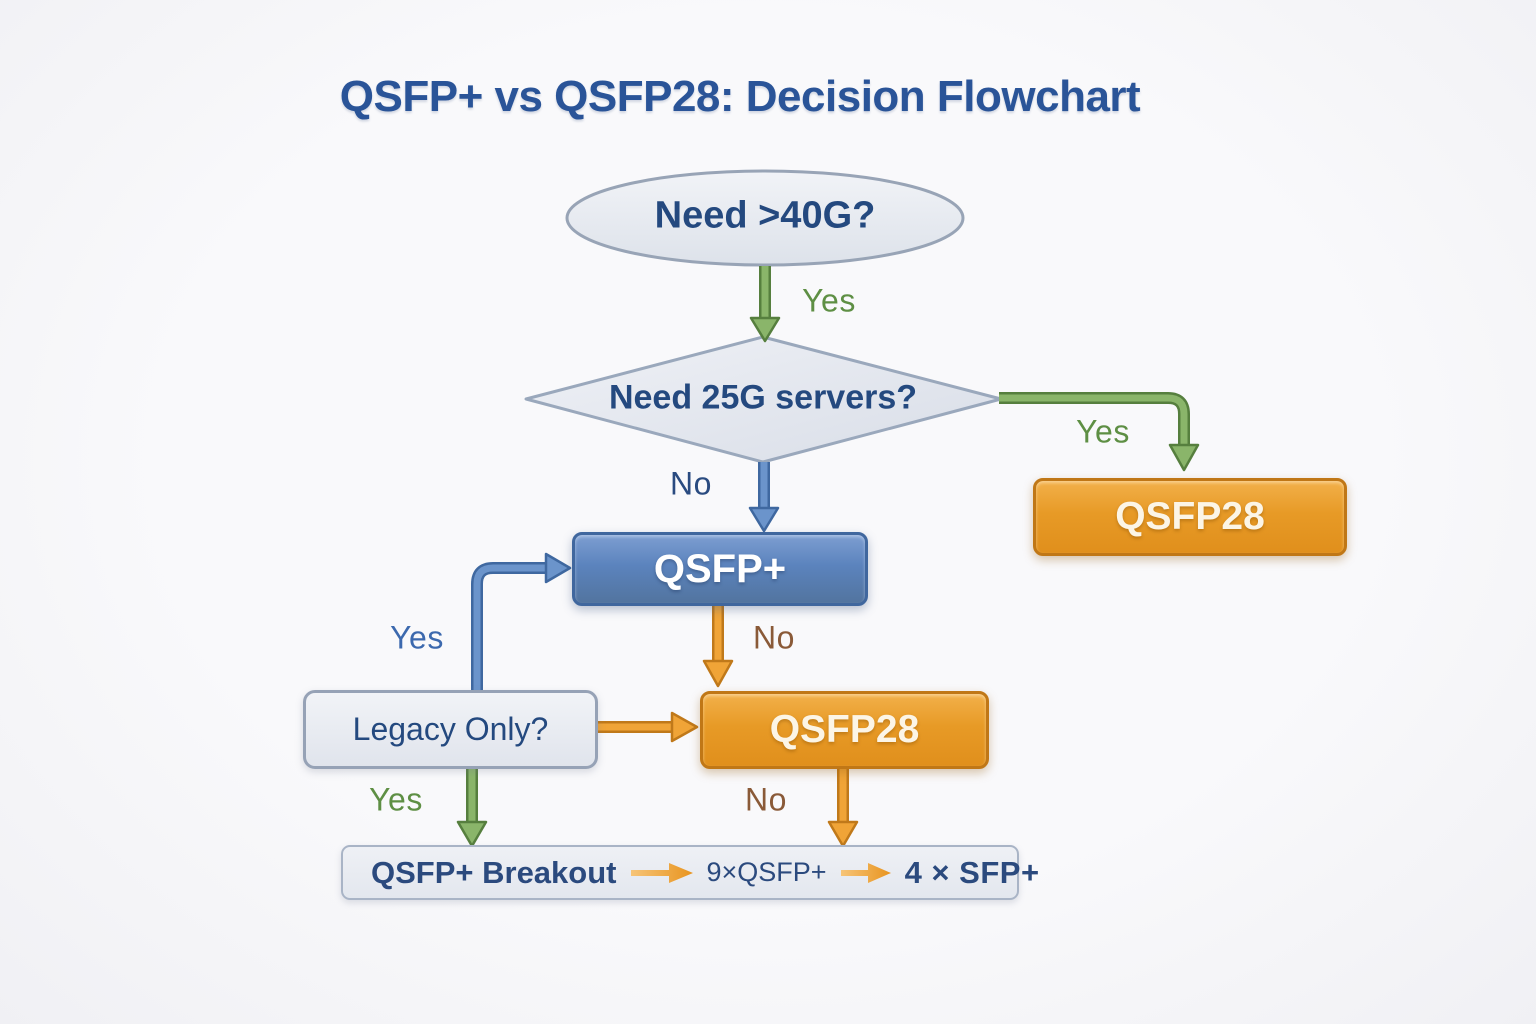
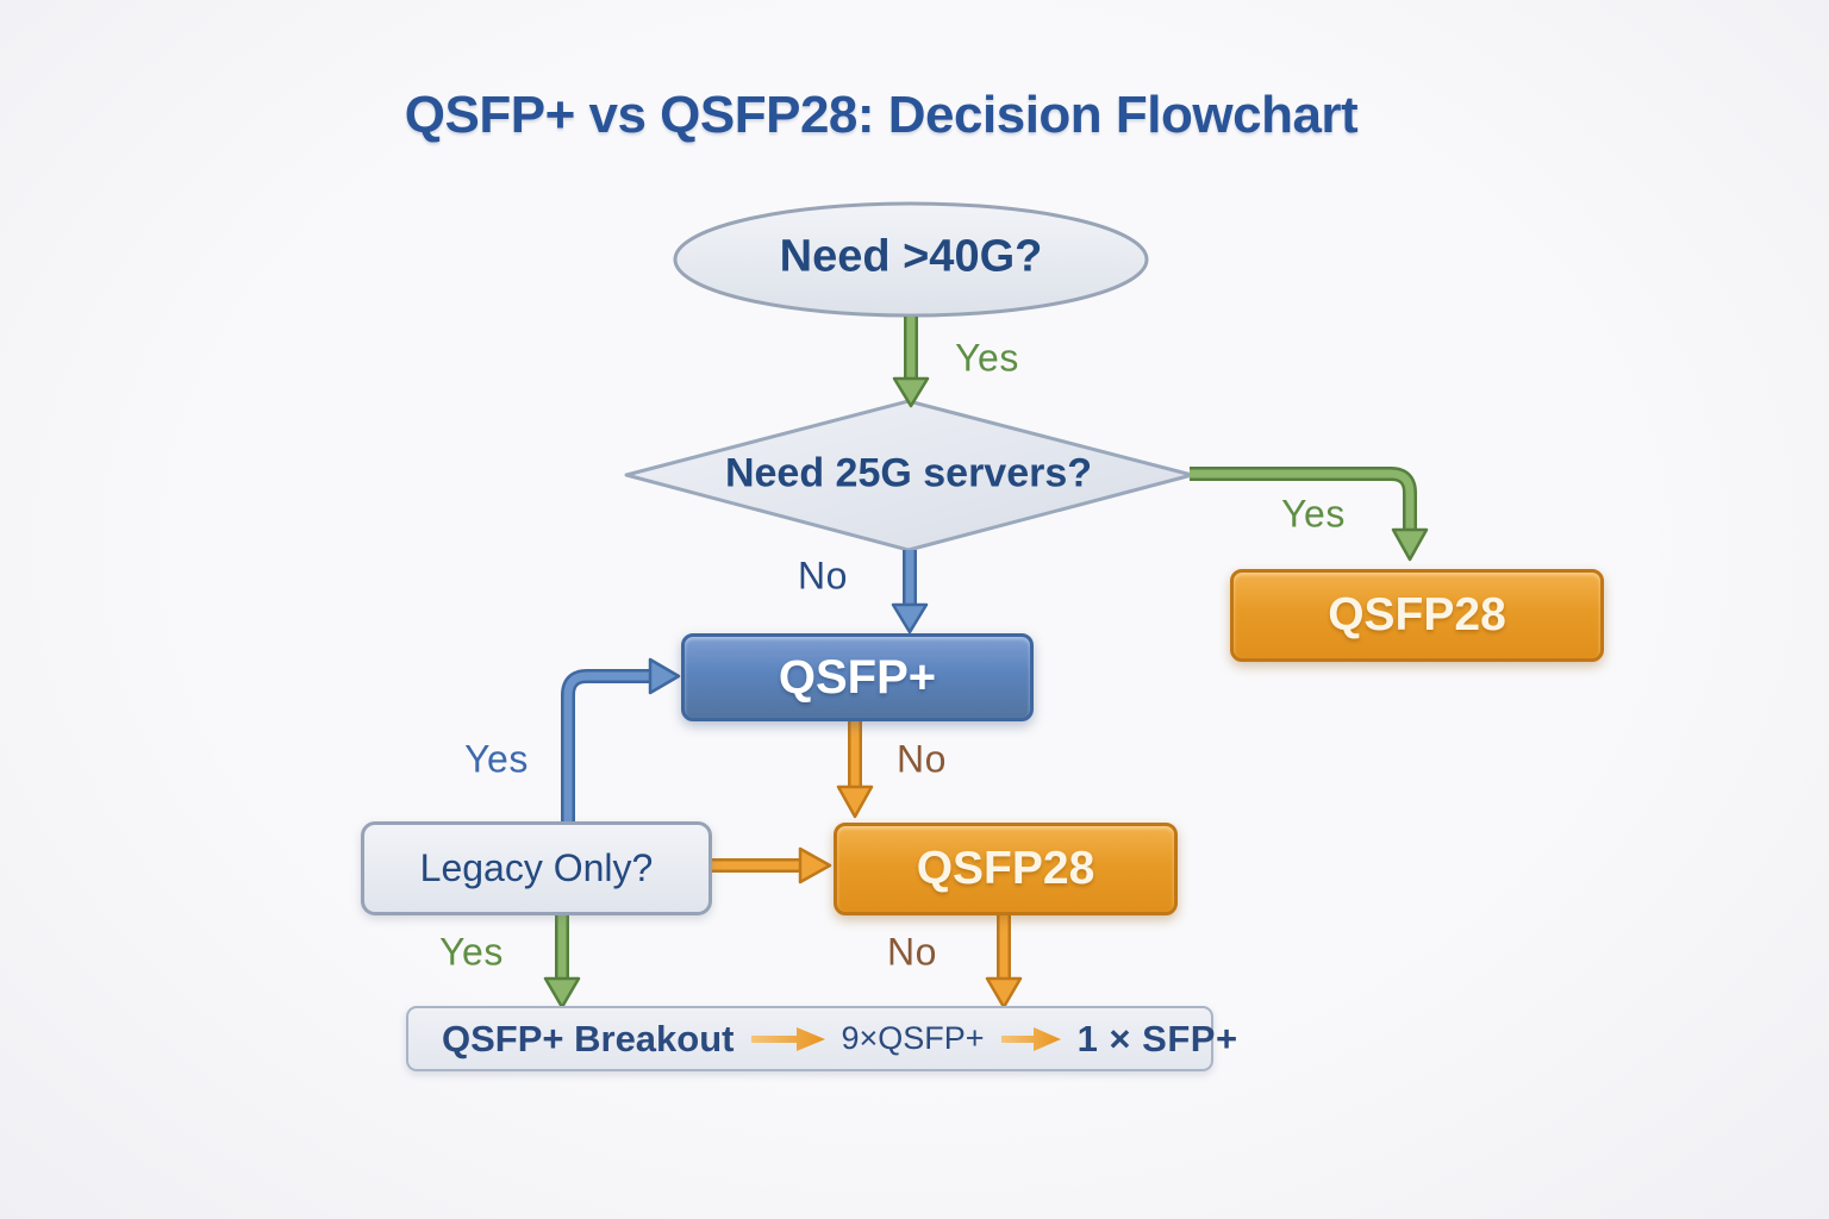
  QSFP+ vs QSFP28: Decision Flowchart
  Need >40G?
  Need 25G servers?
  QSFP28
  QSFP+
  QSFP28
  Legacy Only?
  Yes
  Yes
  No
  No
  Yes
  Yes
  No
  QSFP+ Breakout
  9×QSFP+
- 4 × SFP+
+ 1 × SFP+
